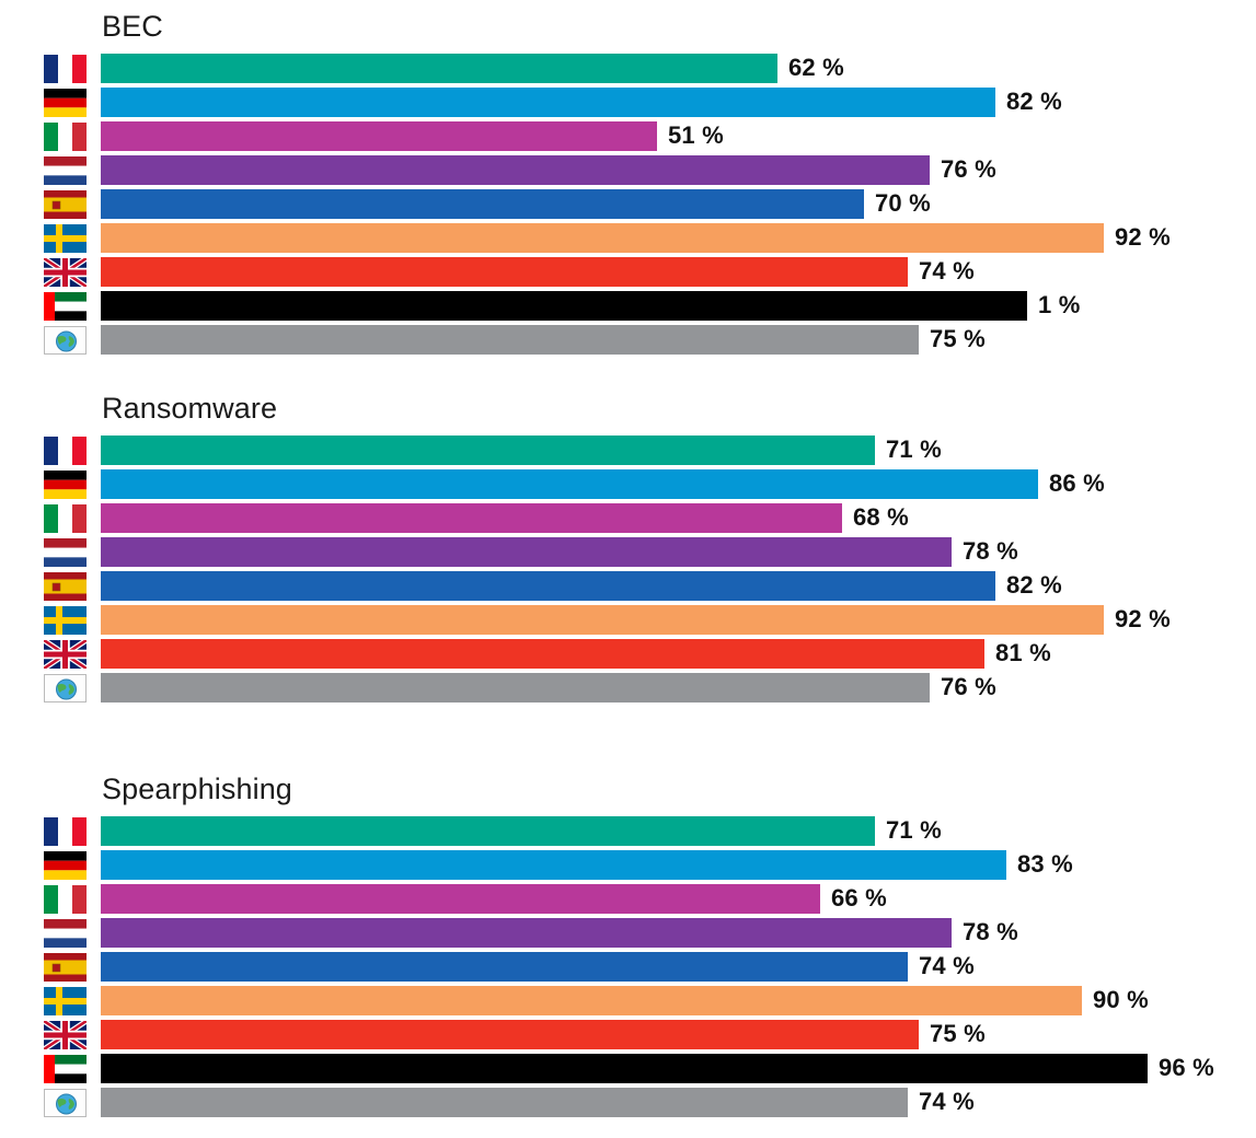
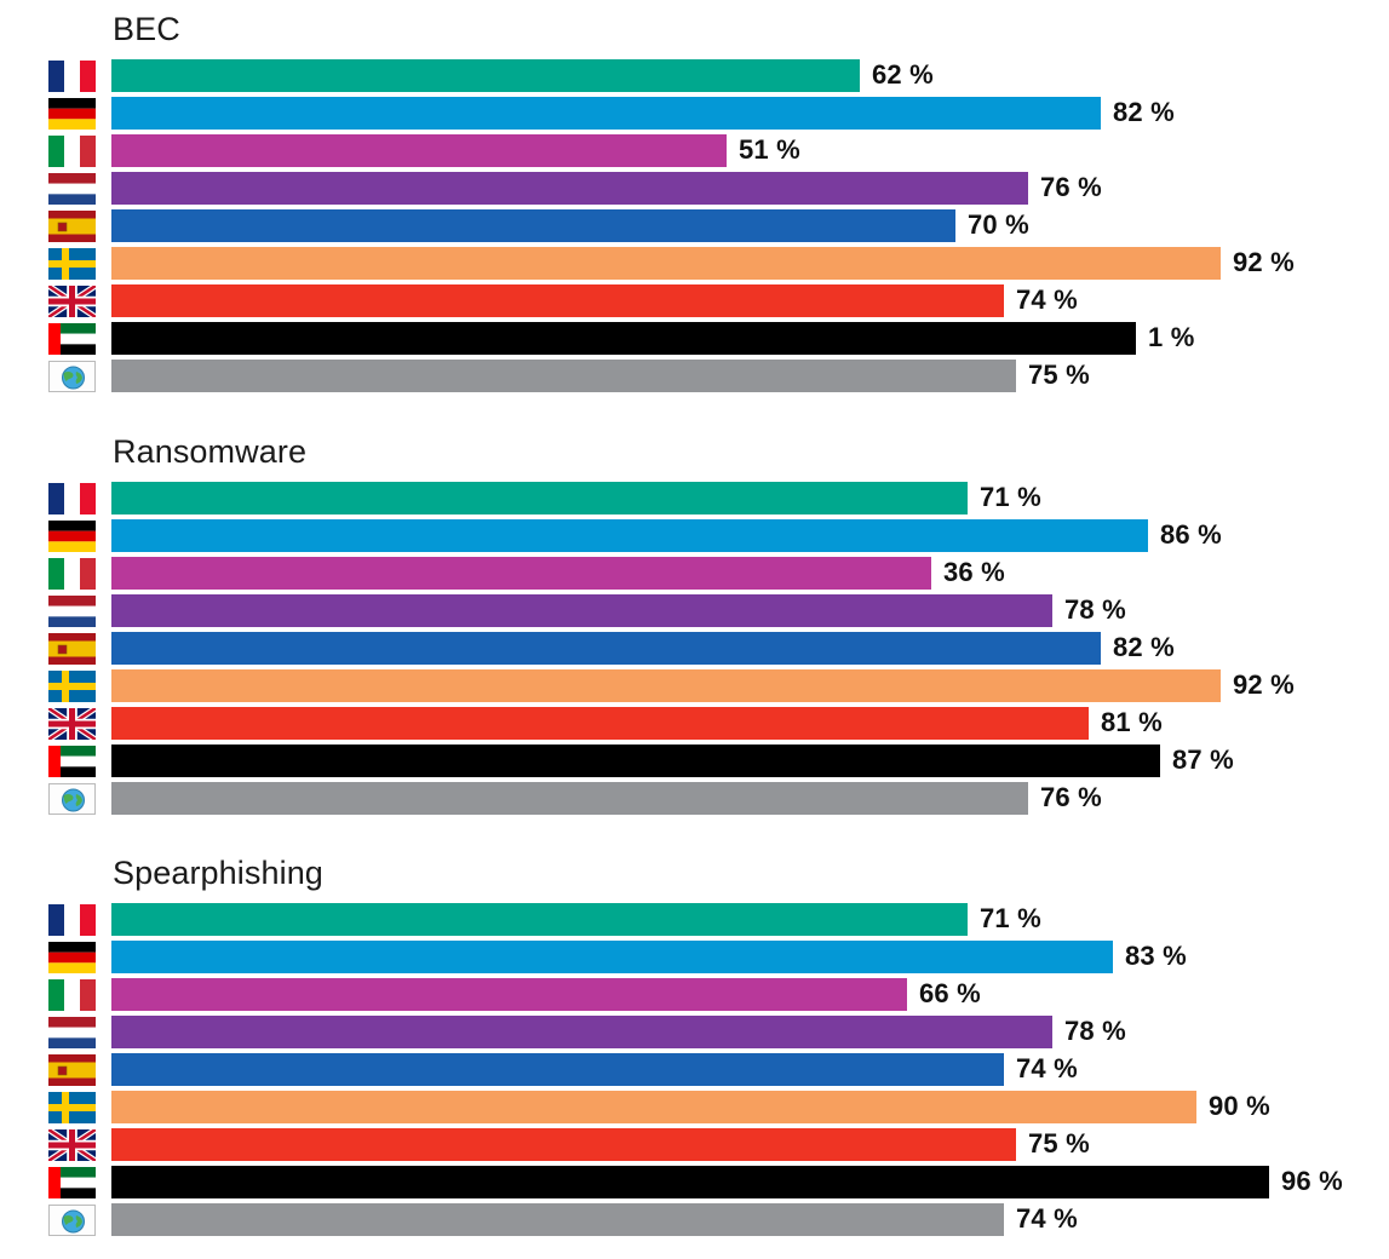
  BEC
  62 %
  82 %
  51 %
  76 %
  70 %
  92 %
  74 %
  1 %
  75 %
  Ransomware
  71 %
  86 %
- 68 %
+ 36 %
  78 %
  82 %
  92 %
  81 %
+ 87 %
  76 %
  Spearphishing
  71 %
  83 %
  66 %
  78 %
  74 %
  90 %
  75 %
  96 %
  74 %
